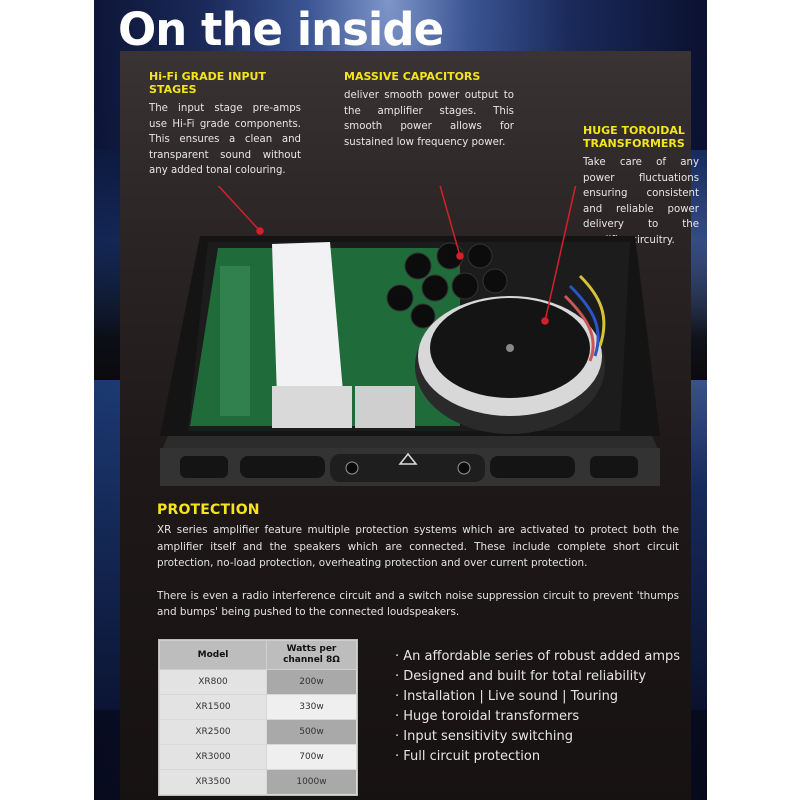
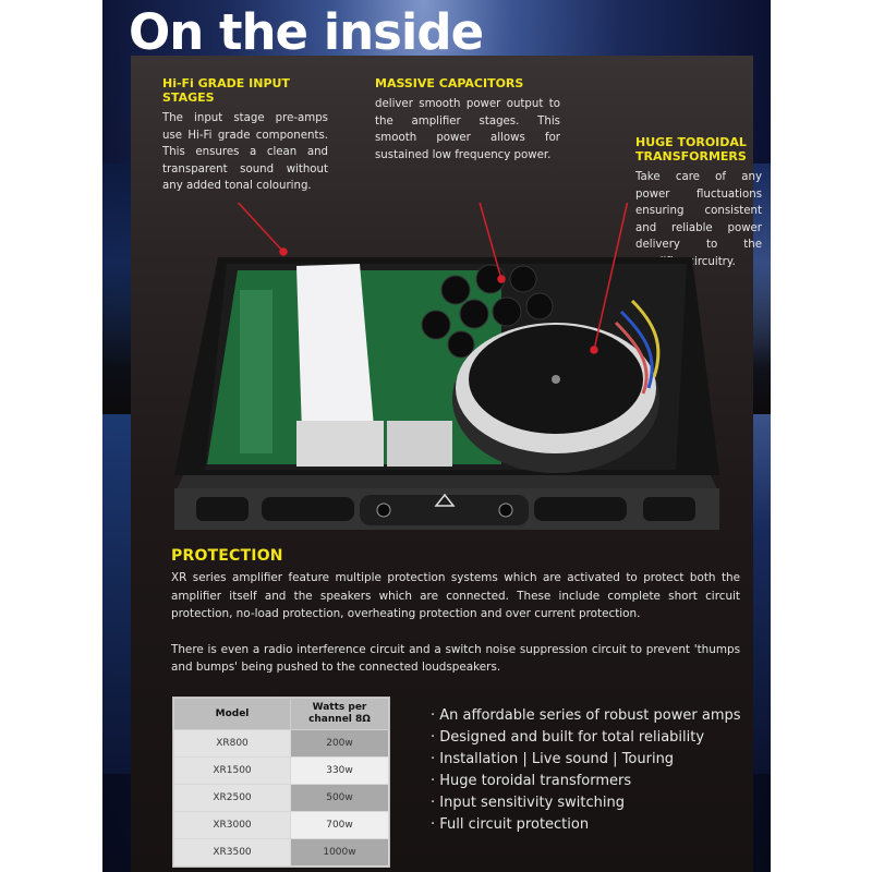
  On the inside
  Hi-Fi GRADE INPUT STAGES
  The input stage pre-amps use Hi-Fi grade components. This ensures a clean and transparent sound without any added tonal colouring.
  MASSIVE CAPACITORS
  deliver smooth power output to the amplifier stages. This smooth power allows for sustained low frequency power.
  HUGE TOROIDAL TRANSFORMERS
  Take care of any power fluctuations ensuring consistent and reliable power delivery to the ircuitry.
  PROTECTION
  XR series amplifier feature multiple protection systems which are activated to protect both the amplifier itself and the speakers which are connected. These include complete short circuit protection, no-load protection, overheating protection and over current protection.
  There is even a radio interference circuit and a switch noise suppression circuit to prevent 'thumps and bumps' being pushed to the connected loudspeakers.
  Model	Watts per channel 8Ω
  XR800	200w
  XR1500	330w
  XR2500	500w
  XR3000	700w
  XR3500	1000w
- An affordable series of robust added amps
+ An affordable series of robust power amps
  Designed and built for total reliability
  Installation | Live sound | Touring
  Huge toroidal transformers
  Input sensitivity switching
  Full circuit protection
